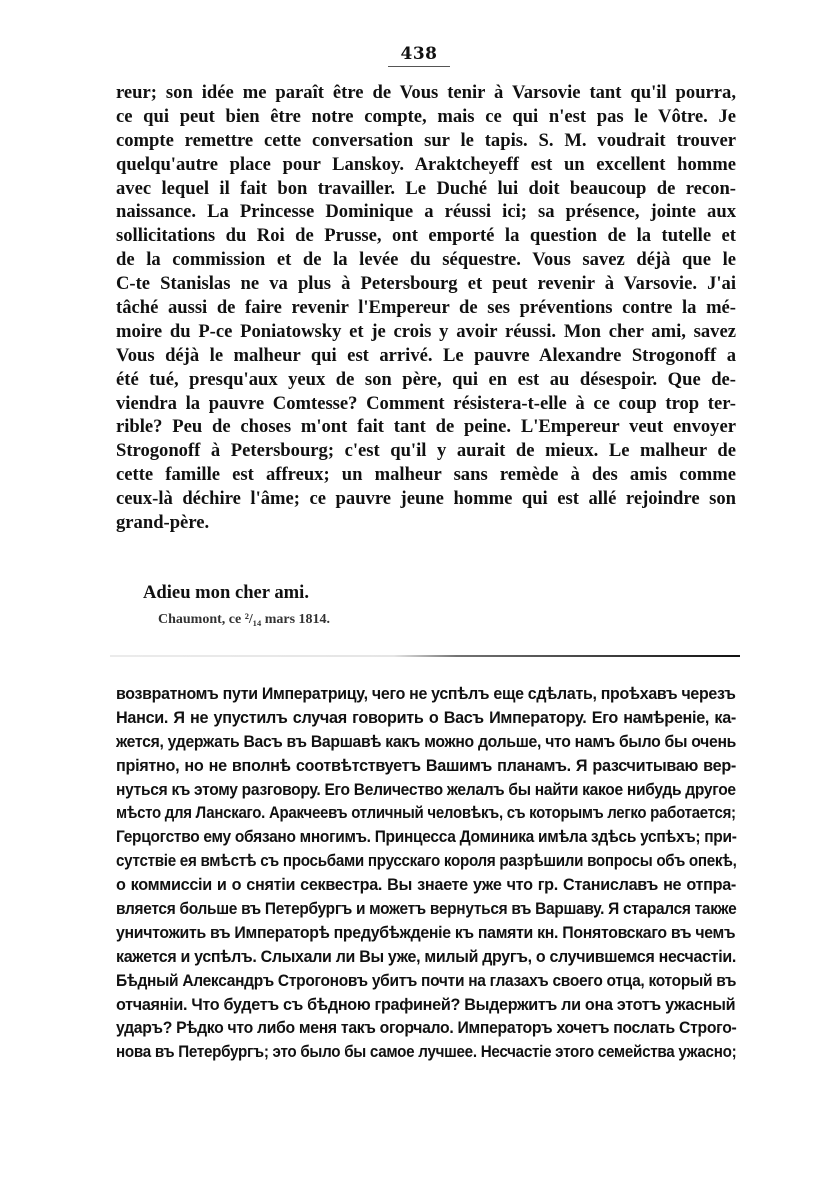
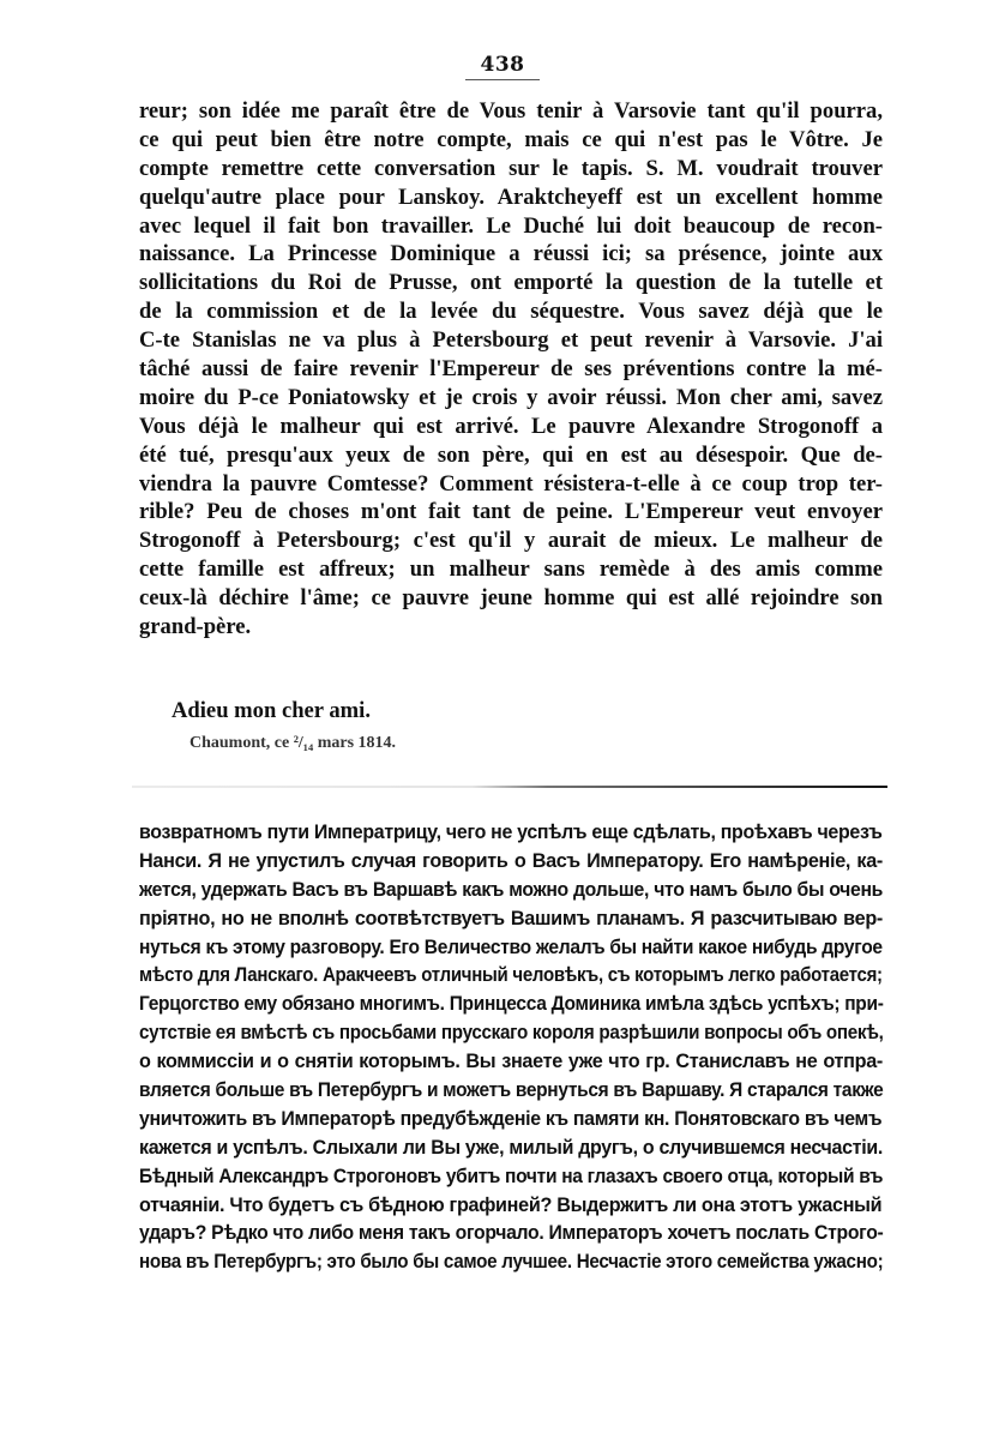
  438
  reur; son idée me paraît être de Vous tenir à Varsovie tant qu'il pourra,
  ce qui peut bien être notre compte, mais ce qui n'est pas le Vôtre. Je
  compte remettre cette conversation sur le tapis. S. M. voudrait trouver
  quelqu'autre place pour Lanskoy. Araktcheyeff est un excellent homme
  avec lequel il fait bon travailler. Le Duché lui doit beaucoup de recon-
  naissance. La Princesse Dominique a réussi ici; sa présence, jointe aux
  sollicitations du Roi de Prusse, ont emporté la question de la tutelle et
  de la commission et de la levée du séquestre. Vous savez déjà que le
  C-te Stanislas ne va plus à Petersbourg et peut revenir à Varsovie. J'ai
  tâché aussi de faire revenir l'Empereur de ses préventions contre la mé-
  moire du P-ce Poniatowsky et je crois y avoir réussi. Mon cher ami, savez
  Vous déjà le malheur qui est arrivé. Le pauvre Alexandre Strogonoff a
  été tué, presqu'aux yeux de son père, qui en est au désespoir. Que de-
  viendra la pauvre Comtesse? Comment résistera-t-elle à ce coup trop ter-
  rible? Peu de choses m'ont fait tant de peine. L'Empereur veut envoyer
  Strogonoff à Petersbourg; c'est qu'il y aurait de mieux. Le malheur de
  cette famille est affreux; un malheur sans remède à des amis comme
  ceux-là déchire l'âme; ce pauvre jeune homme qui est allé rejoindre son
  grand-père.
  Adieu mon cher ami.
  Chaumont, ce ²/₁₄ mars 1814.
  возвратномъ пути Императрицу, чего не успѣлъ еще сдѣлать, проѣхавъ черезъ
  Нанси. Я не упустилъ случая говорить о Васъ Императору. Его намѣреніе, ка-
  жется, удержать Васъ въ Варшавѣ какъ можно дольше, что намъ было бы очень
  пріятно, но не вполнѣ соотвѣтствуетъ Вашимъ планамъ. Я разсчитываю вер-
  нуться къ этому разговору. Его Величество желалъ бы найти какое нибудь другое
  мѣсто для Ланскаго. Аракчеевъ отличный человѣкъ, съ которымъ легко работается;
  Герцогство ему обязано многимъ. Принцесса Доминика имѣла здѣсь успѣхъ; при-
  сутствіе ея вмѣстѣ съ просьбами прусскаго короля разрѣшили вопросы объ опекѣ,
- о коммиссіи и о снятіи секвестра. Вы знаете уже что гр. Станиславъ не отпра-
+ о коммиссіи и о снятіи которымъ. Вы знаете уже что гр. Станиславъ не отпра-
  вляется больше въ Петербургъ и можетъ вернуться въ Варшаву. Я старался также
  уничтожить въ Императорѣ предубѣжденіе къ памяти кн. Понятовскаго въ чемъ
  кажется и успѣлъ. Слыхали ли Вы уже, милый другъ, о случившемся несчастіи.
  Бѣдный Александръ Строгоновъ убитъ почти на глазахъ своего отца, который въ
  отчаяніи. Что будетъ съ бѣдною графиней? Выдержитъ ли она этотъ ужасный
  ударъ? Рѣдко что либо меня такъ огорчало. Императоръ хочетъ послать Строго-
  нова въ Петербургъ; это было бы самое лучшее. Несчастіе этого семейства ужасно;
